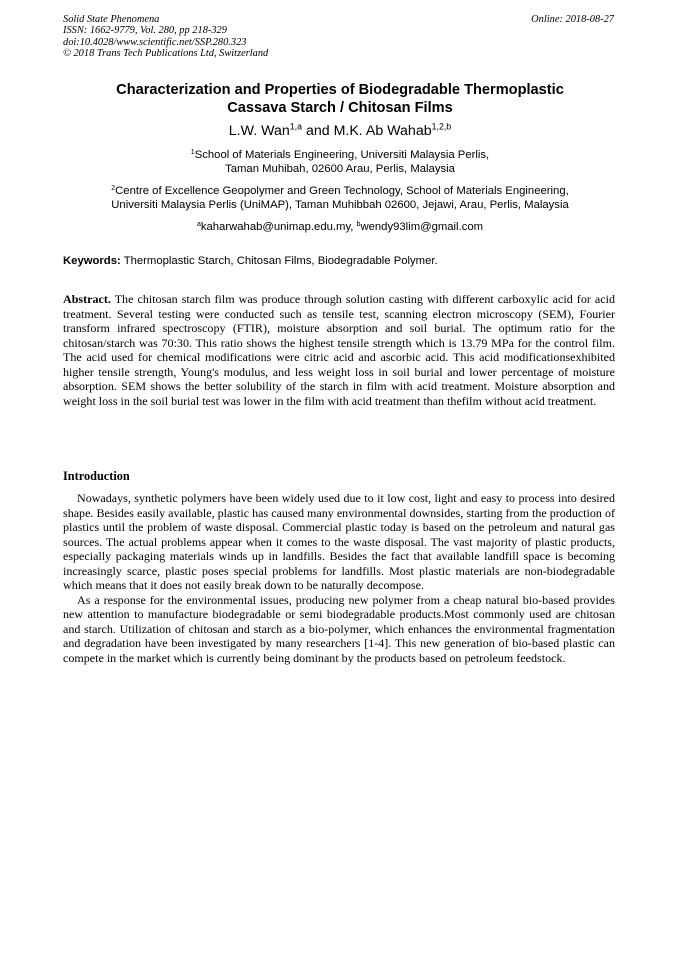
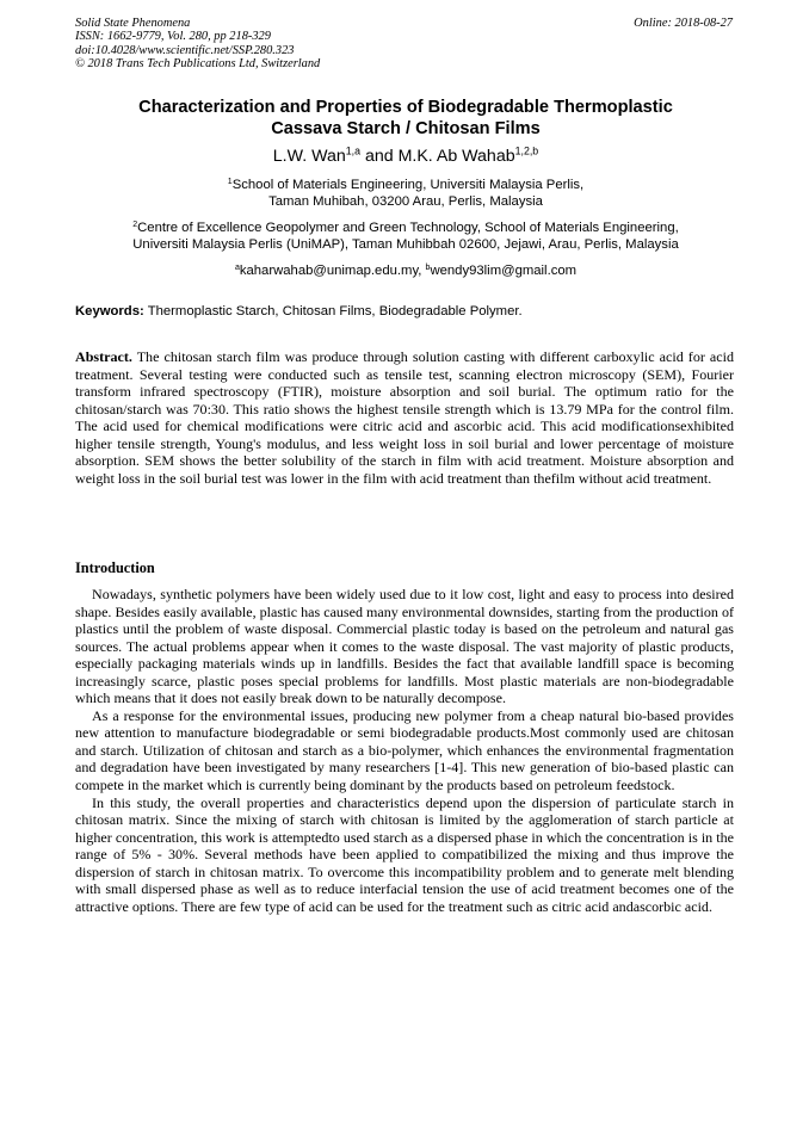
  Solid State Phenomena
  ISSN: 1662-9779, Vol. 280, pp 218-329
  doi:10.4028/www.scientific.net/SSP.280.323
  © 2018 Trans Tech Publications Ltd, Switzerland
  Online: 2018-08-27
  Characterization and Properties of Biodegradable Thermoplastic
  Cassava Starch / Chitosan Films
  L.W. Wan1,a and M.K. Ab Wahab1,2,b
  School of Materials Engineering, Universiti Malaysia Perlis,
- Taman Muhibah, 02600 Arau, Perlis, Malaysia
+ Taman Muhibah, 03200 Arau, Perlis, Malaysia
  Centre of Excellence Geopolymer and Green Technology, School of Materials Engineering,
  Universiti Malaysia Perlis (UniMAP), Taman Muhibbah 02600, Jejawi, Arau, Perlis, Malaysia
  kaharwahab@unimap.edu.my, wendy93lim@gmail.com
  Keywords: Thermoplastic Starch, Chitosan Films, Biodegradable Polymer.
  Abstract. The chitosan starch film was produce through solution casting with different carboxylic acid for acid treatment. Several testing were conducted such as tensile test, scanning electron microscopy (SEM), Fourier transform infrared spectroscopy (FTIR), moisture absorption and soil burial. The optimum ratio for the chitosan/starch was 70:30. This ratio shows the highest tensile strength which is 13.79 MPa for the control film. The acid used for chemical modifications were citric acid and ascorbic acid. This acid modificationsexhibited higher tensile strength, Young's modulus, and less weight loss in soil burial and lower percentage of moisture absorption. SEM shows the better solubility of the starch in film with acid treatment. Moisture absorption and weight loss in the soil burial test was lower in the film with acid treatment than thefilm without acid treatment.
  Introduction
  Nowadays, synthetic polymers have been widely used due to it low cost, light and easy to process into desired shape. Besides easily available, plastic has caused many environmental downsides, starting from the production of plastics until the problem of waste disposal. Commercial plastic today is based on the petroleum and natural gas sources. The actual problems appear when it comes to the waste disposal. The vast majority of plastic products, especially packaging materials winds up in landfills. Besides the fact that available landfill space is becoming increasingly scarce, plastic poses special problems for landfills. Most plastic materials are non-biodegradable which means that it does not easily break down to be naturally decompose.
  As a response for the environmental issues, producing new polymer from a cheap natural bio-based provides new attention to manufacture biodegradable or semi biodegradable products.Most commonly used are chitosan and starch. Utilization of chitosan and starch as a bio-polymer, which enhances the environmental fragmentation and degradation have been investigated by many researchers [1-4]. This new generation of bio-based plastic can compete in the market which is currently being dominant by the products based on petroleum feedstock.
+ In this study, the overall properties and characteristics depend upon the dispersion of particulate starch in chitosan matrix. Since the mixing of starch with chitosan is limited by the agglomeration of starch particle at higher concentration, this work is attemptedto used starch as a dispersed phase in which the concentration is in the range of 5% - 30%. Several methods have been applied to compatibilized the mixing and thus improve the dispersion of starch in chitosan matrix. To overcome this incompatibility problem and to generate melt blending with small dispersed phase as well as to reduce interfacial tension the use of acid treatment becomes one of the attractive options. There are few type of acid can be used for the treatment such as citric acid andascorbic acid.
